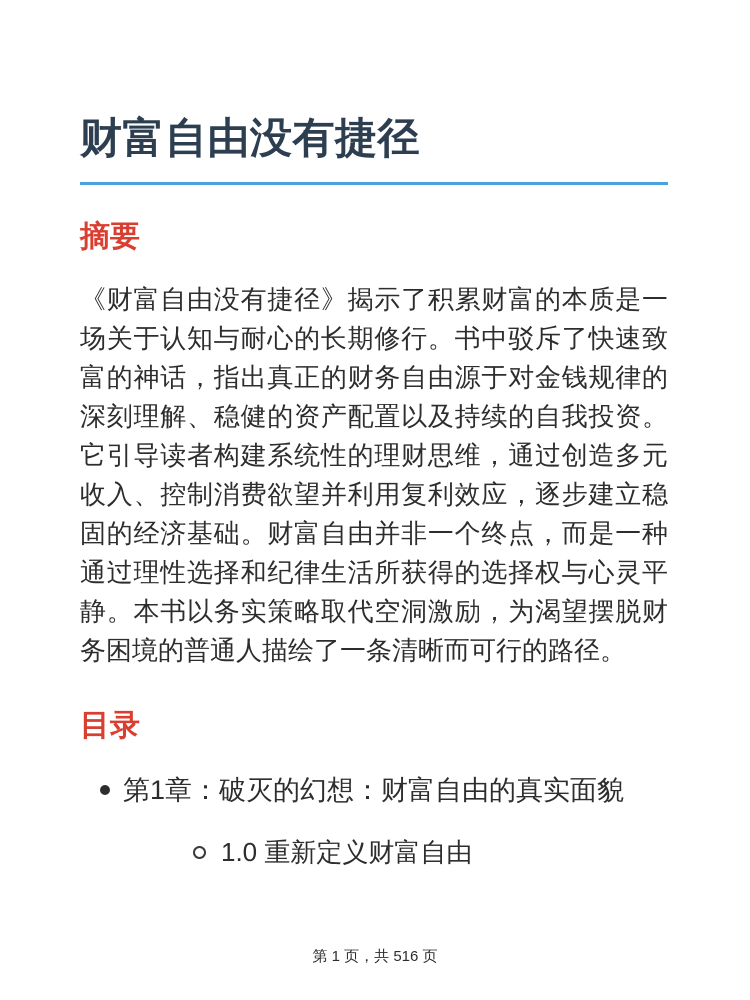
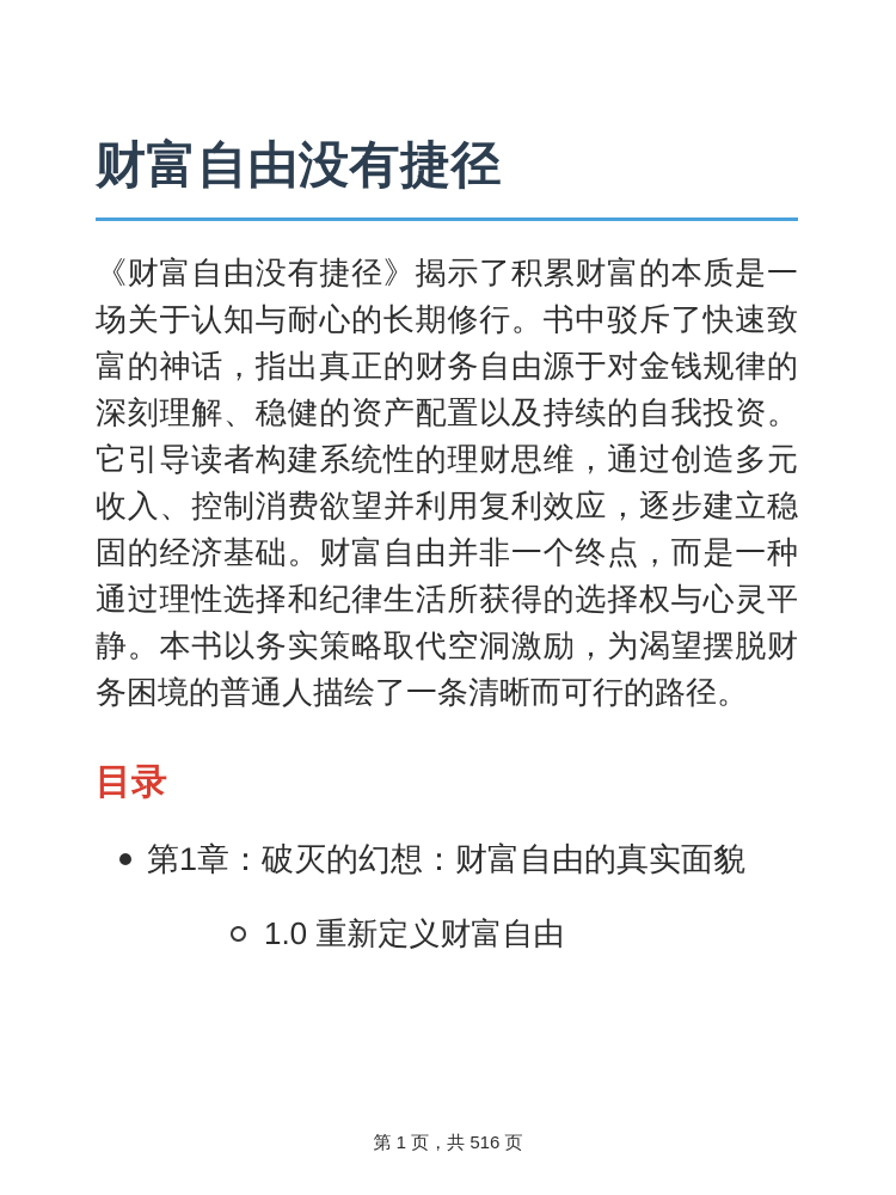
  财富自由没有捷径
- 摘要
  《财富自由没有捷径》揭示了积累财富的本质是一场关于认知与耐心的长期修行。书中驳斥了快速致富的神话，指出真正的财务自由源于对金钱规律的深刻理解、稳健的资产配置以及持续的自我投资。它引导读者构建系统性的理财思维，通过创造多元收入、控制消费欲望并利用复利效应，逐步建立稳固的经济基础。财富自由并非一个终点，而是一种通过理性选择和纪律生活所获得的选择权与心灵平静。本书以务实策略取代空洞激励，为渴望摆脱财务困境的普通人描绘了一条清晰而可行的路径。
  目录
  第1章：破灭的幻想：财富自由的真实面貌
  1.0 重新定义财富自由
  第 1 页，共 516 页
